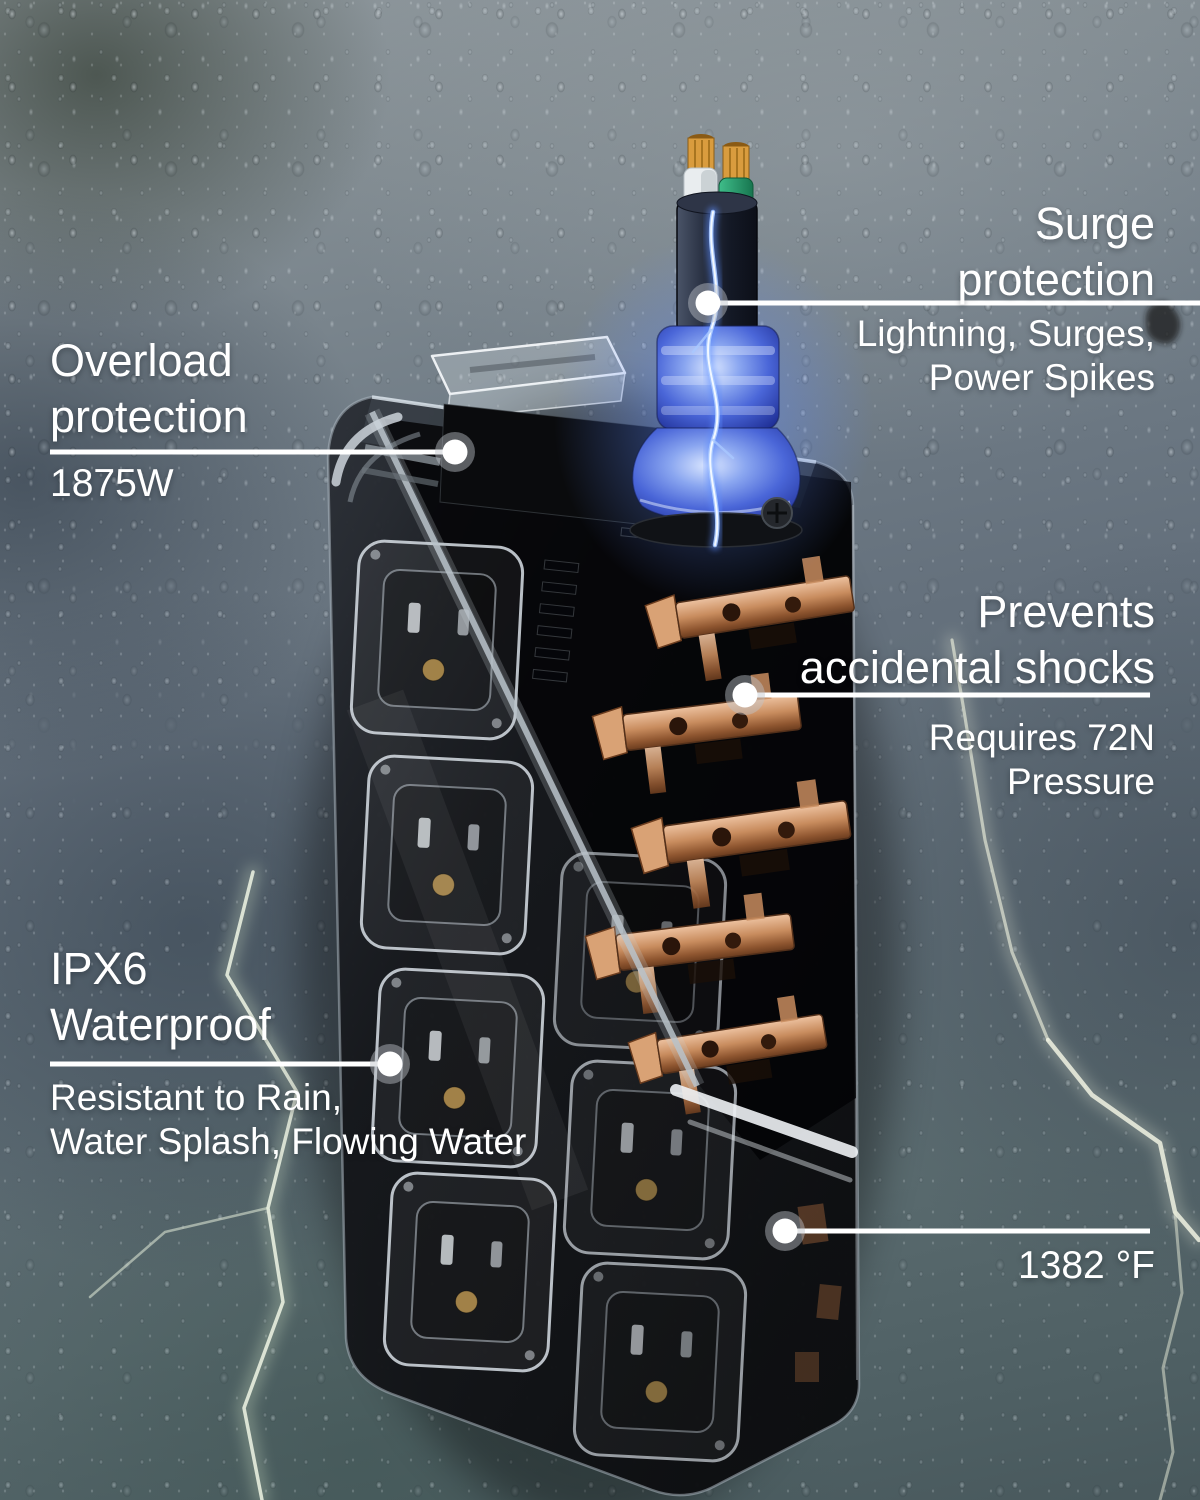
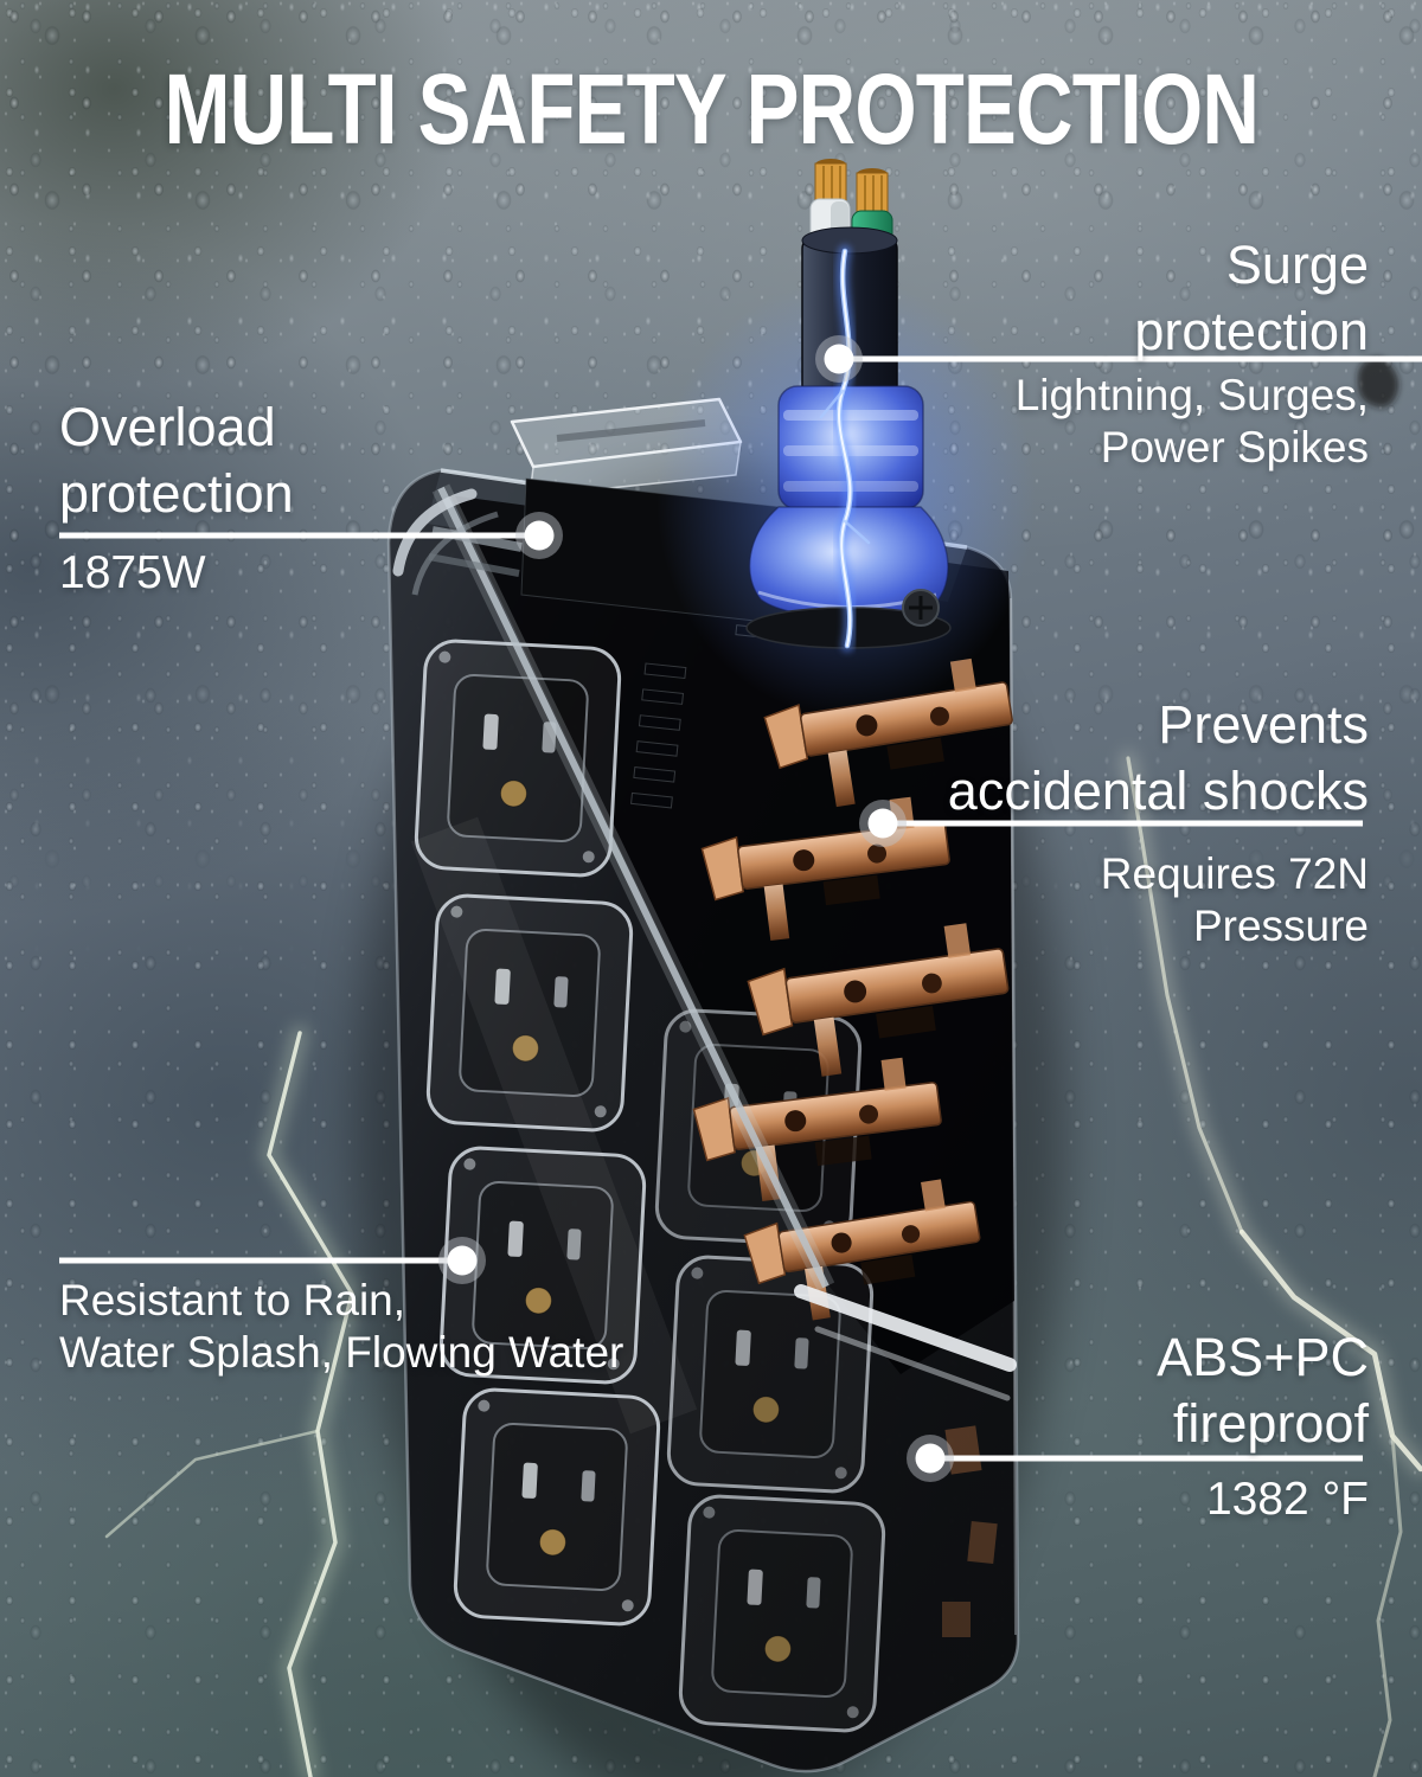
+ MULTI SAFETY PROTECTION
  Surge
  protection
  Lightning, Surges,
  Power Spikes
  Overload
  protection
  1875W
  Prevents
  accidental shocks
  Requires 72N
  Pressure
- IPX6
- Waterproof
  Resistant to Rain,
  Water Splash, Flowing Water
+ ABS+PC
+ fireproof
  1382 °F
